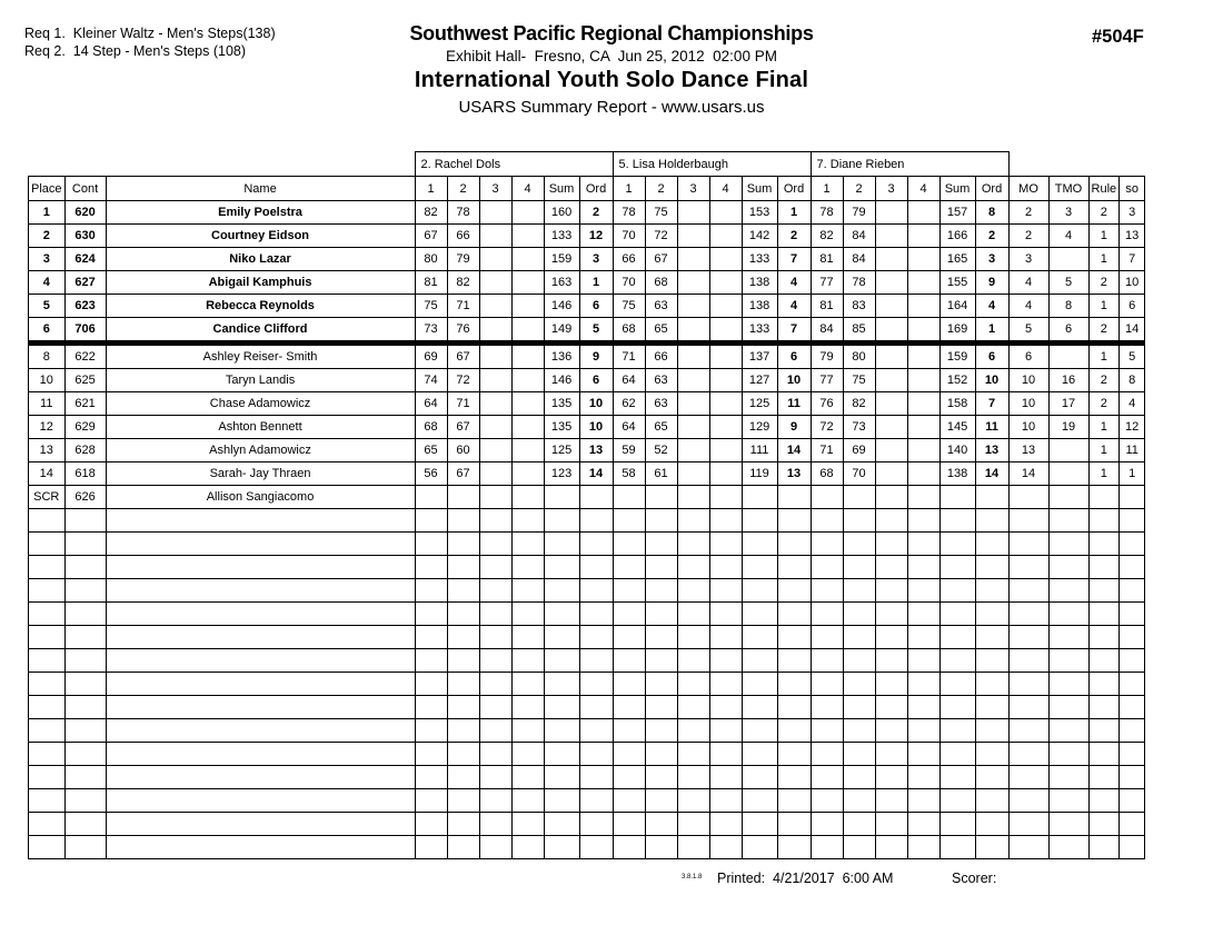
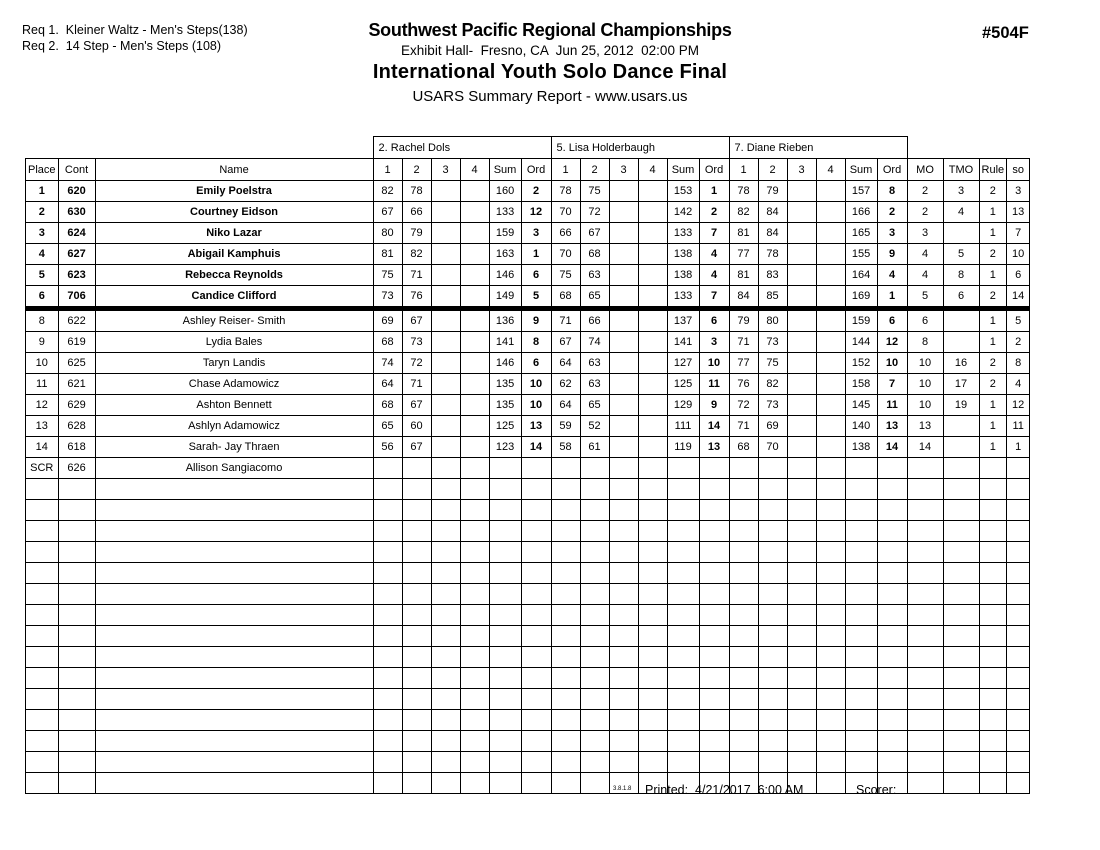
  Req 1. Kleiner Waltz - Men's Steps(138)
  Req 2. 14 Step - Men's Steps (108)
  Southwest Pacific Regional Championships
  Exhibit Hall- Fresno, CA Jun 25, 2012 02:00 PM
  International Youth Solo Dance Final
  USARS Summary Report - www.usars.us
  #504F
  	2. Rachel Dols	5. Lisa Holderbaugh	7. Diane Rieben
  Place	Cont	Name	1	2	3	4	Sum	Ord	1	2	3	4	Sum	Ord	1	2	3	4	Sum	Ord	MO	TMO	Rule	so
  1	620	Emily Poelstra	82	78			160	2	78	75			153	1	78	79			157	8	2	3	2	3
  2	630	Courtney Eidson	67	66			133	12	70	72			142	2	82	84			166	2	2	4	1	13
  3	624	Niko Lazar	80	79			159	3	66	67			133	7	81	84			165	3	3		1	7
  4	627	Abigail Kamphuis	81	82			163	1	70	68			138	4	77	78			155	9	4	5	2	10
  5	623	Rebecca Reynolds	75	71			146	6	75	63			138	4	81	83			164	4	4	8	1	6
  6	706	Candice Clifford	73	76			149	5	68	65			133	7	84	85			169	1	5	6	2	14
  8	622	Ashley Reiser- Smith	69	67			136	9	71	66			137	6	79	80			159	6	6		1	5
+ 9	619	Lydia Bales	68	73			141	8	67	74			141	3	71	73			144	12	8		1	2
  10	625	Taryn Landis	74	72			146	6	64	63			127	10	77	75			152	10	10	16	2	8
  11	621	Chase Adamowicz	64	71			135	10	62	63			125	11	76	82			158	7	10	17	2	4
  12	629	Ashton Bennett	68	67			135	10	64	65			129	9	72	73			145	11	10	19	1	12
  13	628	Ashlyn Adamowicz	65	60			125	13	59	52			111	14	71	69			140	13	13		1	11
  14	618	Sarah- Jay Thraen	56	67			123	14	58	61			119	13	68	70			138	14	14		1	1
  SCR	626	Allison Sangiacomo
  Printed: 4/21/2017 6:00 AM
  Scorer:
